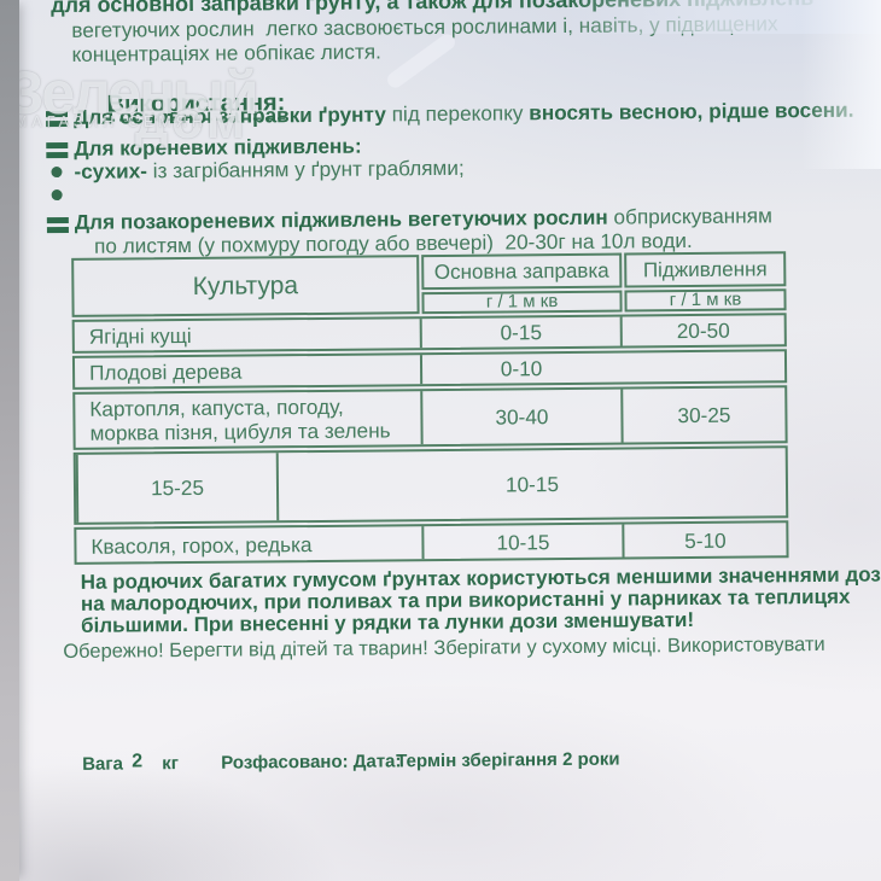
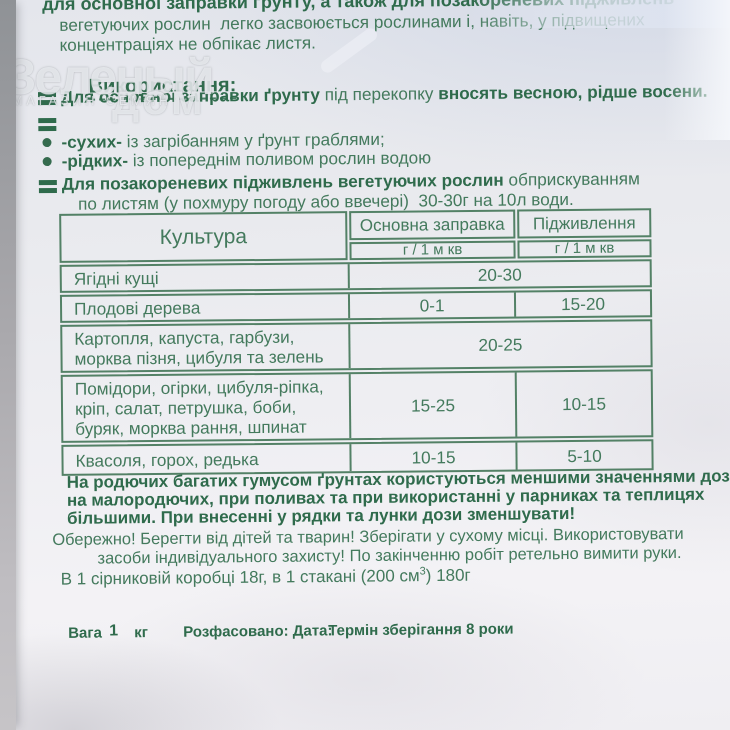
  концентраціях не обпікає листя.
  Використання:
  Для основної заправки ґрунту під перекопку вносять весною, рідше во
- Для кореневих підживлень:
  -сухих- із загрібанням у ґрунт граблями;
+ -рідких- із попереднім поливом рослин водою
  Для позакореневих підживлень вегетуючих рослин обприскуванням
- по листям (у похмуру погоду або ввечері) 20-30г на 10л води.
+ по листям (у похмуру погоду або ввечері) 30-30г на 10л води.
  Культура
  Основна заправка
  г / 1 м кв
  Підживлення
  г / 1 м кв
  Ягідні кущі
- 0-15
- 20-50
+ 20-30
  Плодові дерева
- 0-10
+ 0-1
+ 15-20
- Картопля, капуста, погоду, морква пізня, цибуля та зелень
+ Картопля, капуста, гарбузи, морква пізня, цибуля та зелень
- 30-40
- 30-25
+ 20-25
+ Помідори, огірки, цибуля-ріпка, кріп, салат, петрушка, боби, буряк, морква рання, шпинат
  15-25
  10-15
  Квасоля, горох, редька
  10-15
  5-10
  На родючих багатих гумусом ґрунтах користуються меншими значеннями доз
  на малородючих, при поливах та при використанні у парниках та теплицях
  більшими. При внесенні у рядки та лунки дози зменшувати!
  Обережно! Берегти від дітей та тварин! Зберігати у сухому місці. Використовувати
+ засоби індивідуального захисту! По закінченню робіт ретельно вимити руки.
+ В 1 сірниковій коробці 18г, в 1 стакані (200 см3) 180г
  Вага
- 2
+ 1
  кг
  Розфасовано: Дата:
- Термін зберігання 2 роки
+ Термін зберігання 8 роки
  Зеленый
  дом
  МАГАЗИН СЕМЯН
